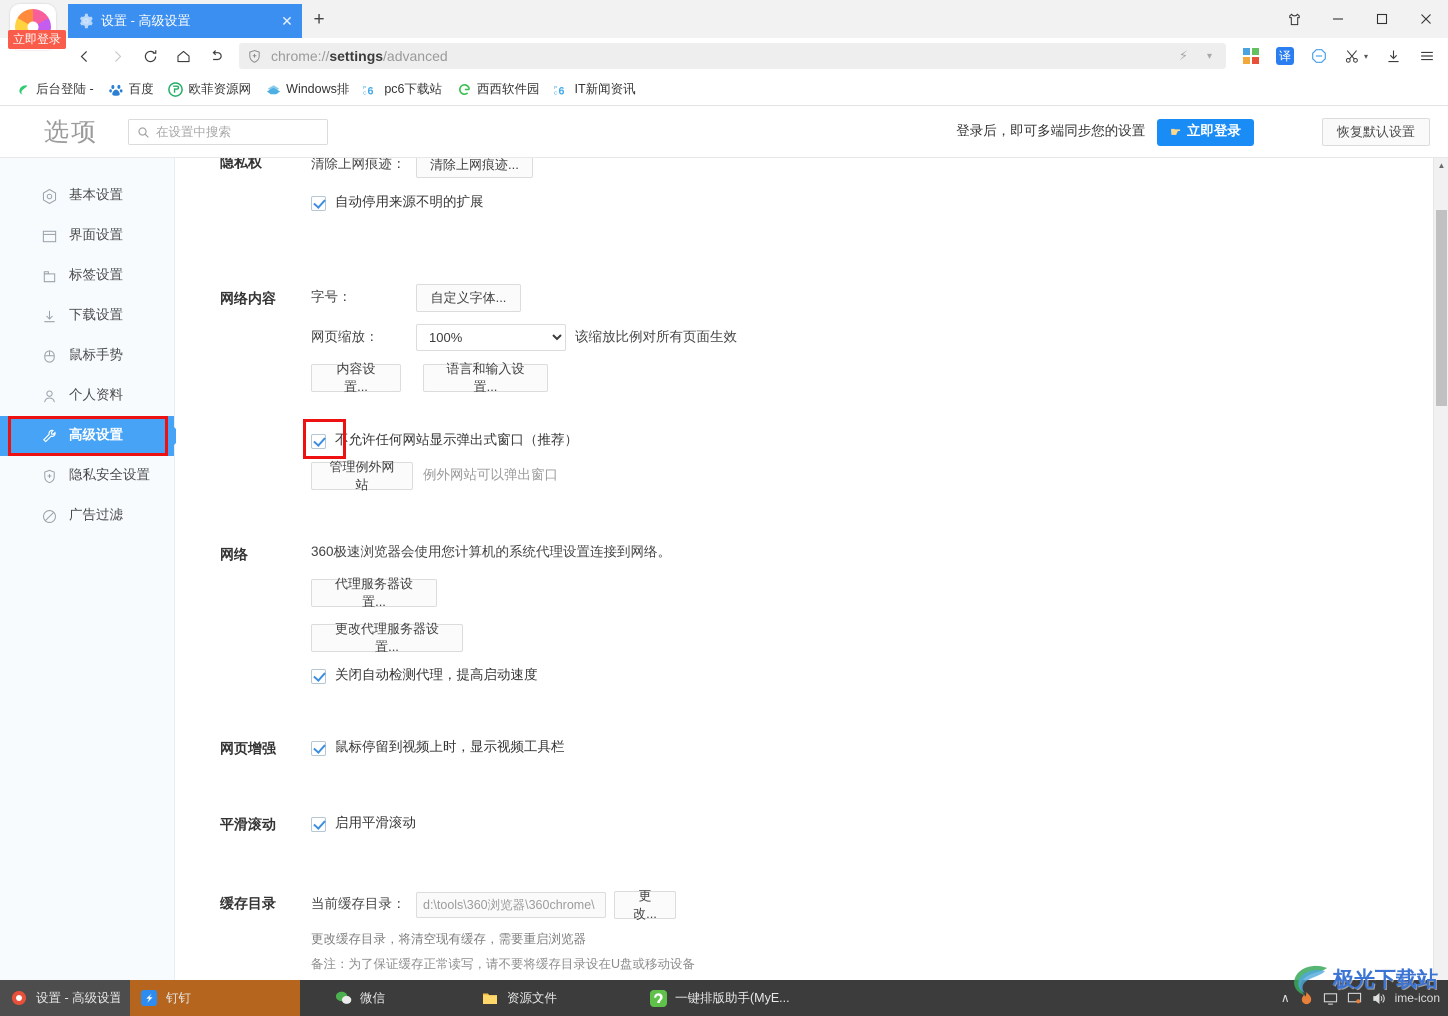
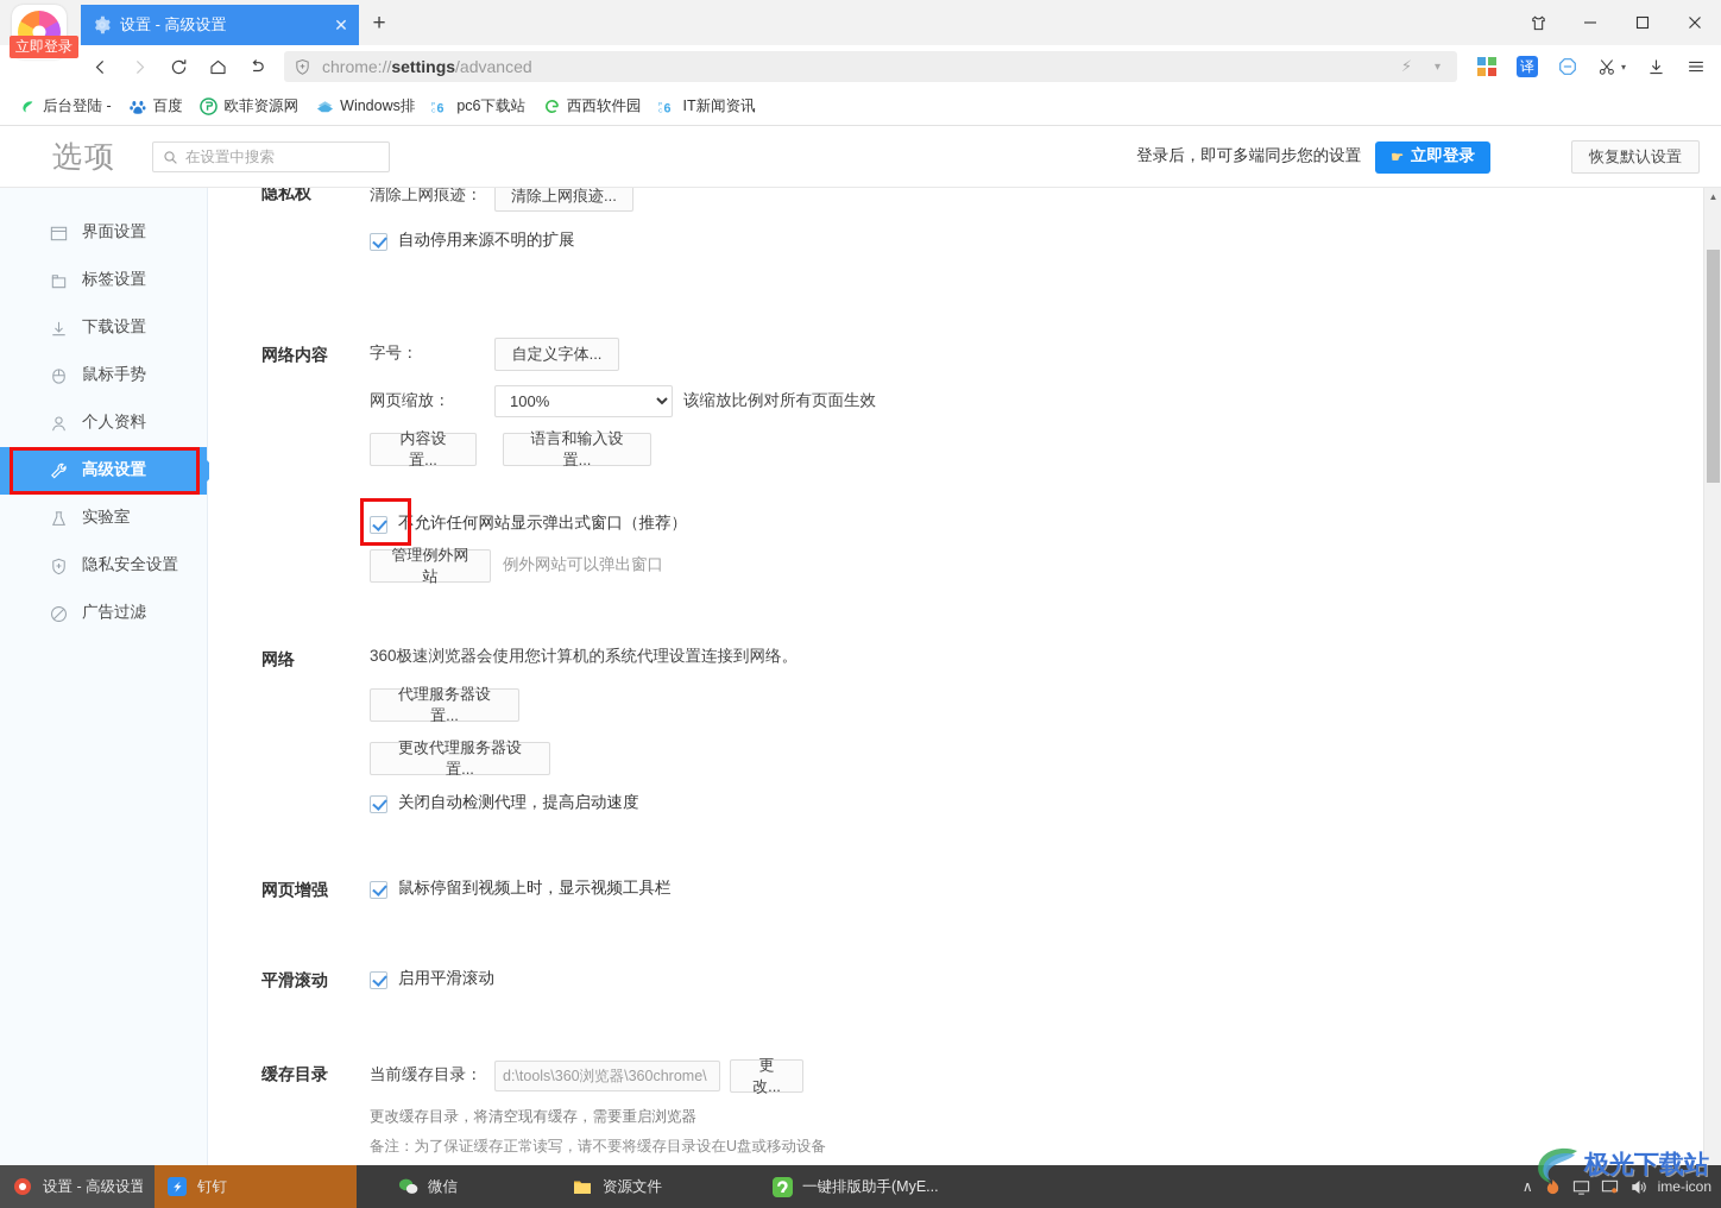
  设置 - 高级设置
  ✕
  +
  立即登录
  chrome://settings/advanced
  ⚡
  ▾
  译
  ▾
  后台登陆 -
  百度
  欧菲资源网
  Windows排
  6
  pc6下载站
  西西软件园
  6
  IT新闻资讯
  选项
  在设置中搜索
  登录后，即可多端同步您的设置
  ☛
  立即登录
  恢复默认设置
- 基本设置
  界面设置
  标签设置
  下载设置
  鼠标手势
  个人资料
  高级设置
+ 实验室
  隐私安全设置
  广告过滤
  隐私权
  清除上网痕迹：
  清除上网痕迹...
  自动停用来源不明的扩展
  网络内容
  字号：
  自定义字体...
  网页缩放：
  100%
  该缩放比例对所有页面生效
  内容设置...
  语言和输入设置...
  不允许任何网站显示弹出式窗口（推荐）
  管理例外网站
  例外网站可以弹出窗口
  网络
  360极速浏览器会使用您计算机的系统代理设置连接到网络。
  代理服务器设置...
  更改代理服务器设置...
  关闭自动检测代理，提高启动速度
  网页增强
  鼠标停留到视频上时，显示视频工具栏
  平滑滚动
  启用平滑滚动
  缓存目录
  当前缓存目录：
  d:\tools\360浏览器\360chrome\
  更改...
  更改缓存目录，将清空现有缓存，需要重启浏览器
  备注：为了保证缓存正常读写，请不要将缓存目录设在U盘或移动设备
  ▲
  极光下载站
  钉钉
  微信
  资源文件
  一键排版助手(MyE...
  ∧
  ime-icon
